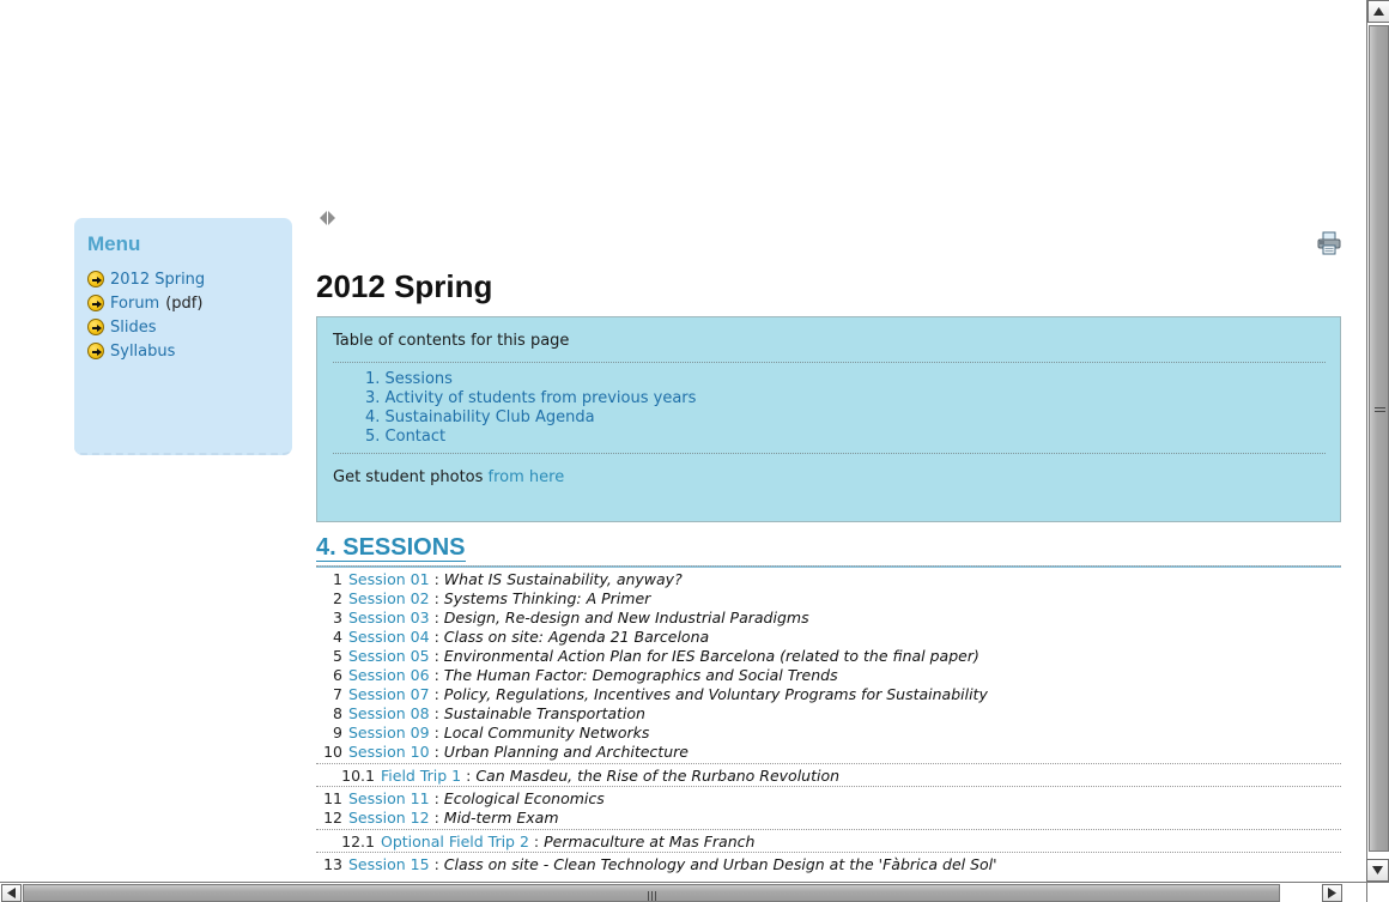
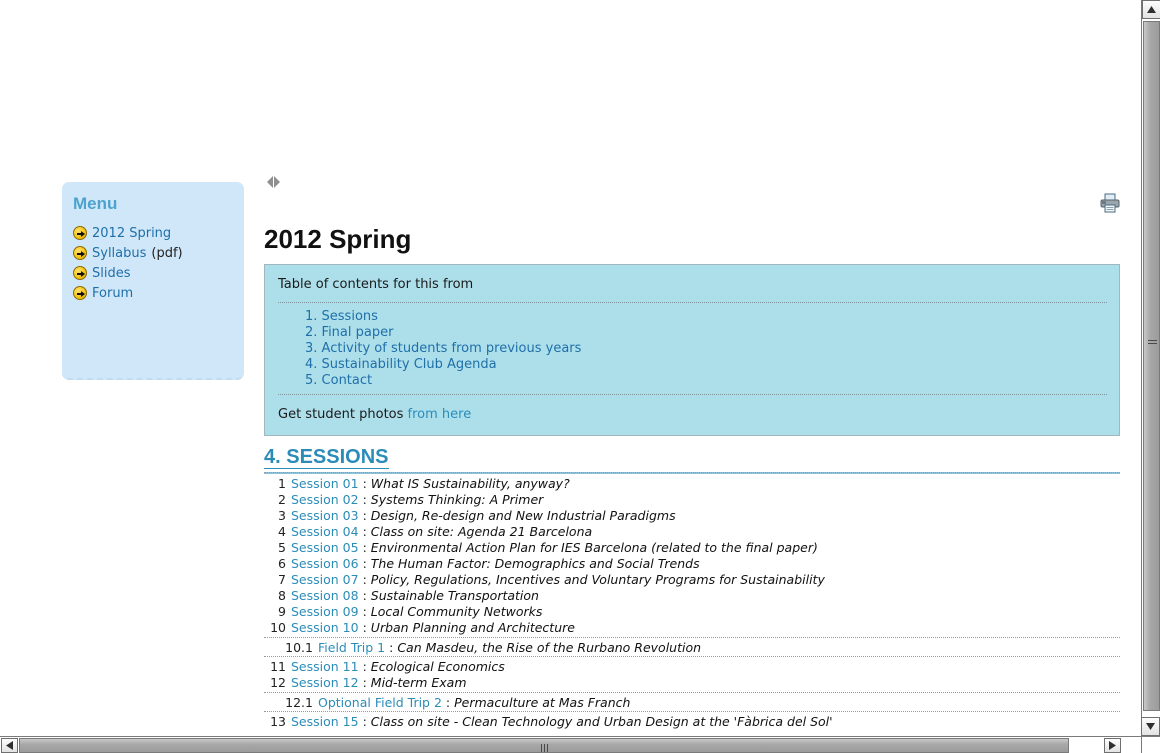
  Menu
  2012 Spring
- Forum
+ Syllabus
  (pdf)
  Slides
- Syllabus
+ Forum
  2012 Spring
- Table of contents for this page
+ Table of contents for this from
  1. Sessions
+ 2. Final paper
  3. Activity of students from previous years
  4. Sustainability Club Agenda
  5. Contact
  Get student photos from here
  4. SESSIONS
  1
  Session 01
  :
  What IS Sustainability, anyway?
  2
  Session 02
  :
  Systems Thinking: A Primer
  3
  Session 03
  :
  Design, Re-design and New Industrial Paradigms
  4
  Session 04
  :
  Class on site: Agenda 21 Barcelona
  5
  Session 05
  :
  Environmental Action Plan for IES Barcelona (related to the final paper)
  6
  Session 06
  :
  The Human Factor: Demographics and Social Trends
  7
  Session 07
  :
  Policy, Regulations, Incentives and Voluntary Programs for Sustainability
  8
  Session 08
  :
  Sustainable Transportation
  9
  Session 09
  :
  Local Community Networks
  10
  Session 10
  :
  Urban Planning and Architecture
  10.1
  Field Trip 1
  :
  Can Masdeu, the Rise of the Rurbano Revolution
  11
  Session 11
  :
  Ecological Economics
  12
  Session 12
  :
  Mid-term Exam
  12.1
  Optional Field Trip 2
  :
  Permaculture at Mas Franch
  13
  Session 15
  :
  Class on site - Clean Technology and Urban Design at the 'Fàbrica del Sol'
